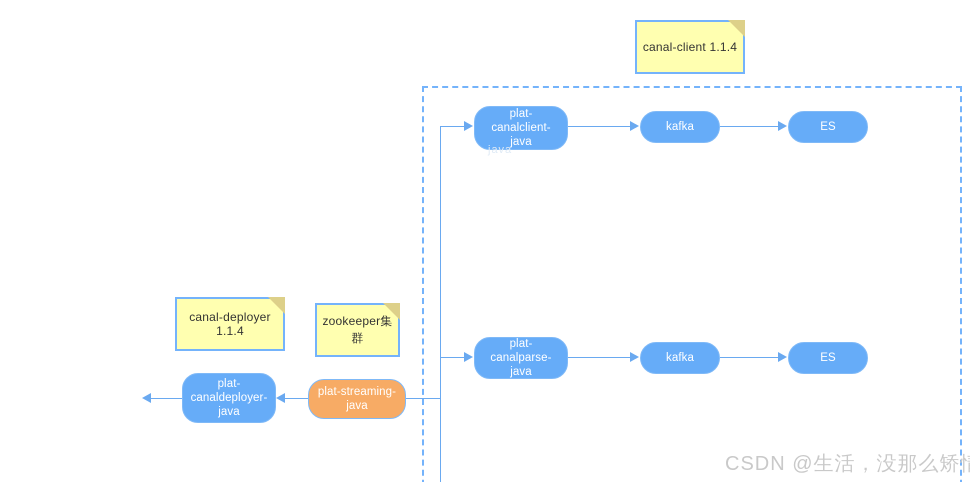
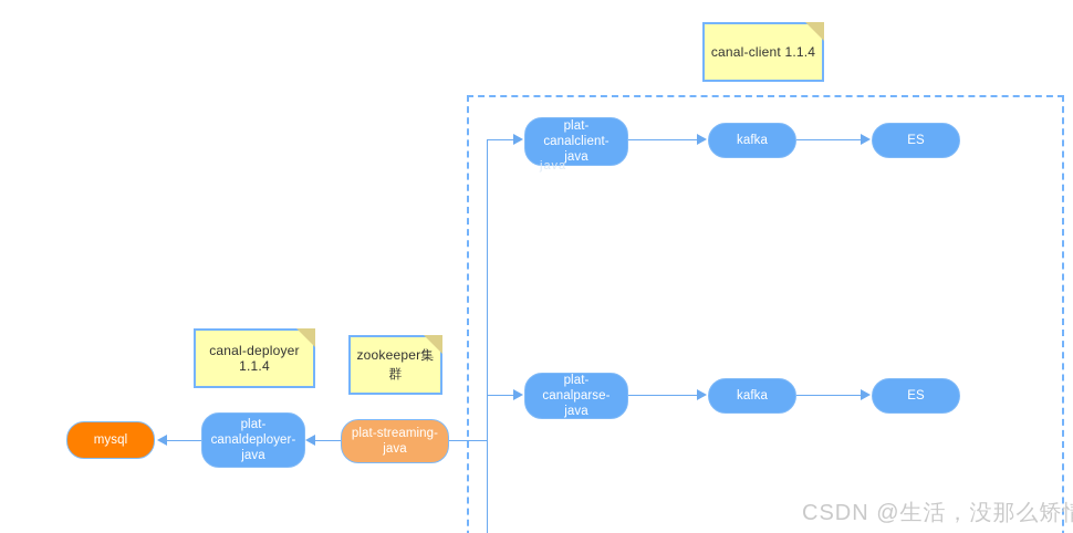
  canal-client 1.1.4
  canal-deployer 1.1.4
  zookeeper集群
+ mysql
  plat-
  canaldeployer-
  java
  plat-streaming-
  java
  plat-canalclient-
  java
  java
  kafka
  ES
  plat-canalparse-
  java
  kafka
  ES
  CSDN @生活，没那么矫
